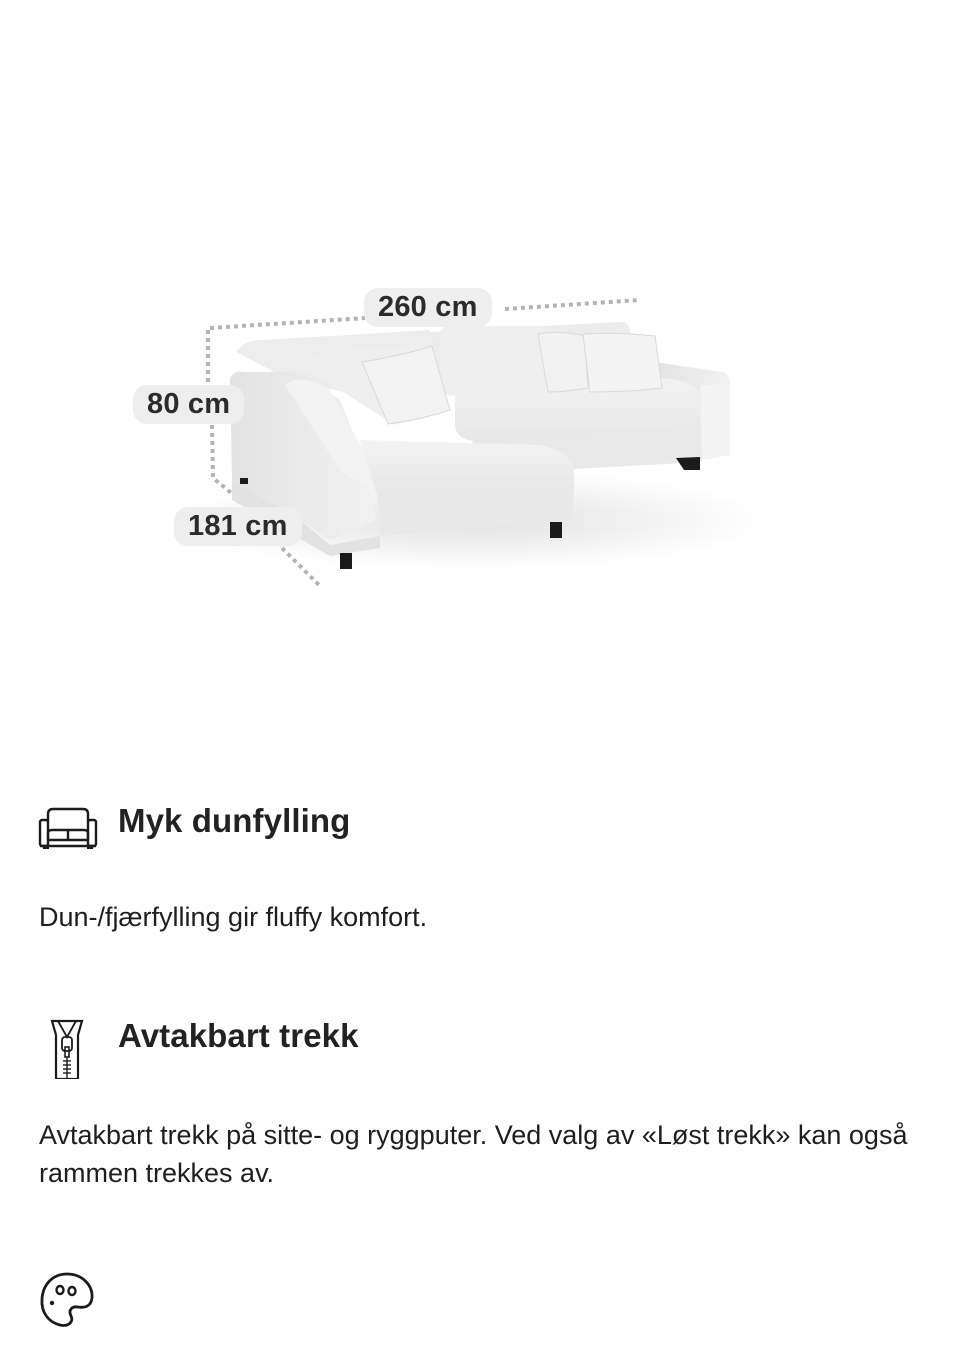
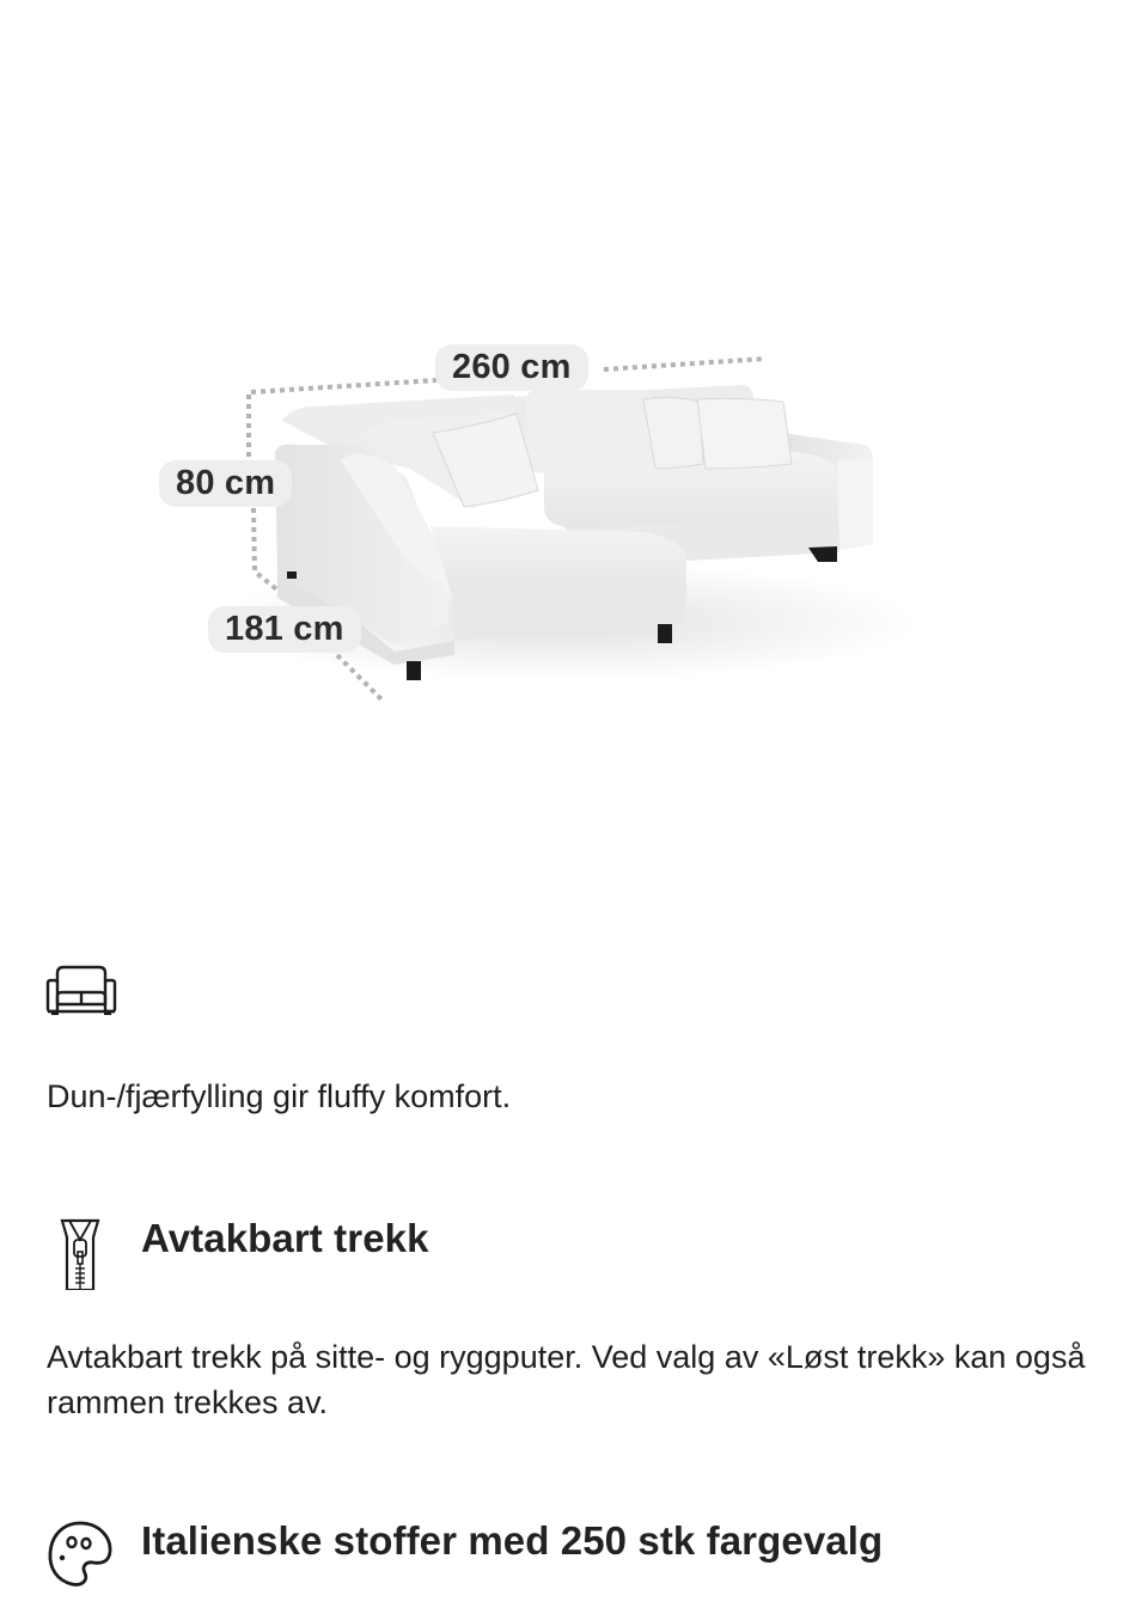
  260 cm
  80 cm
  181 cm
- Myk dunfylling
  Dun-/fjærfylling gir fluffy komfort.
  Avtakbart trekk
  Avtakbart trekk på sitte- og ryggputer. Ved valg av «Løst trekk» kan også rammen trekkes av.
+ Italienske stoffer med 250 stk fargevalg
